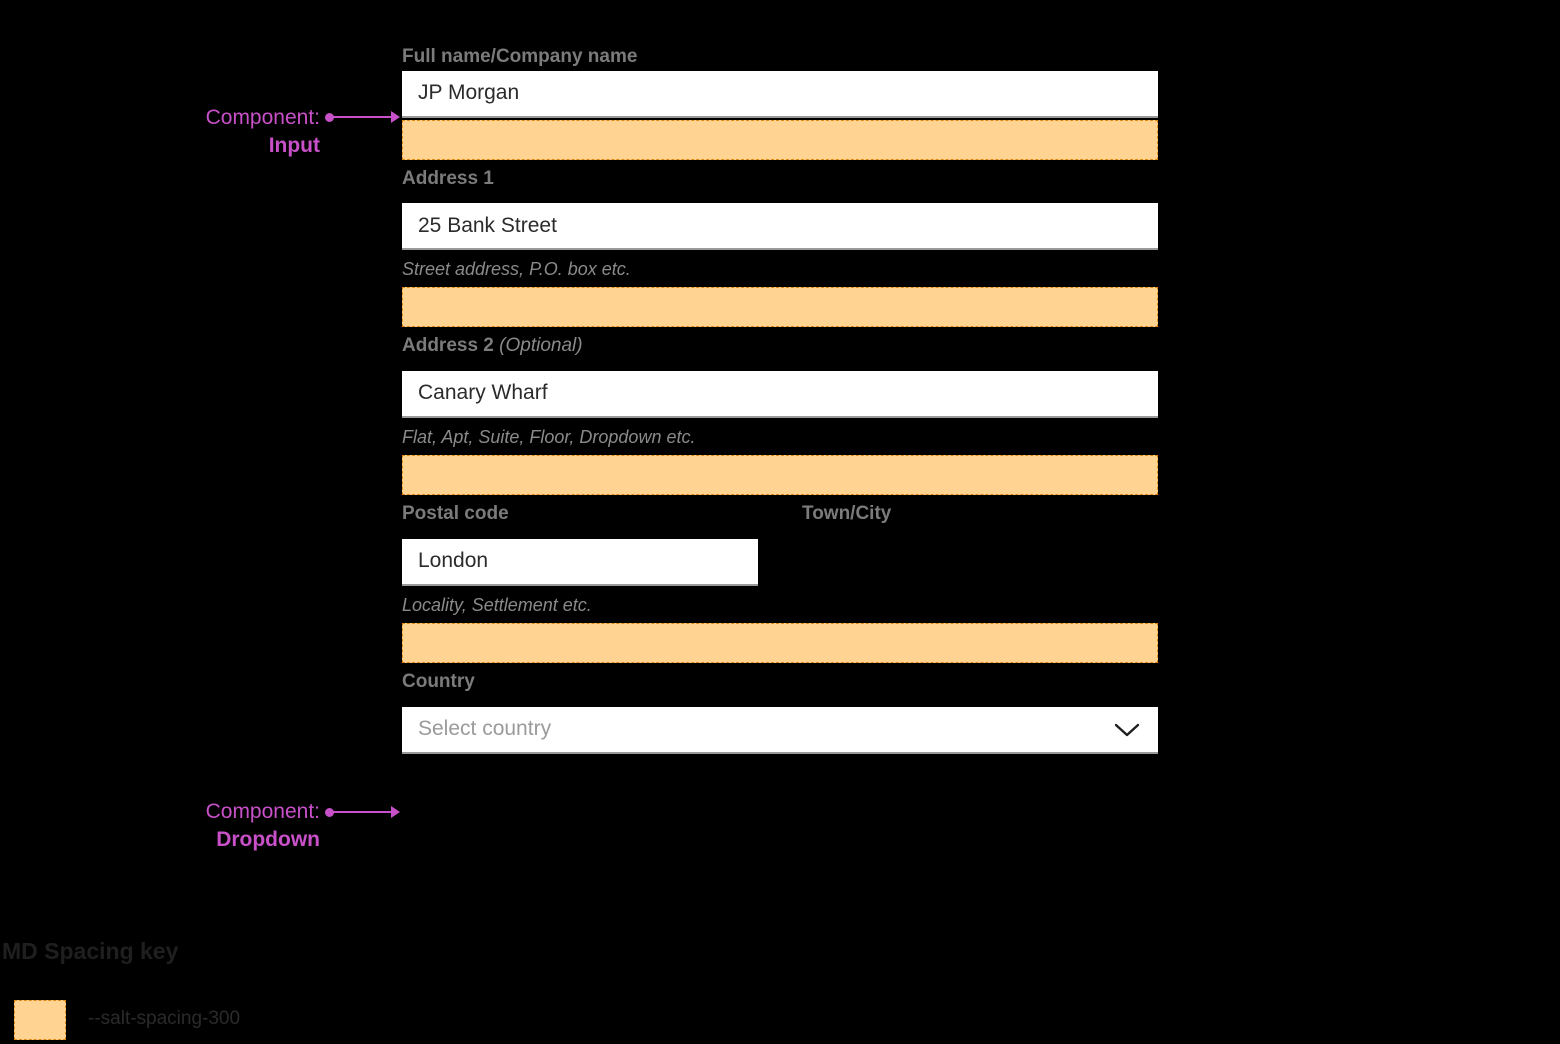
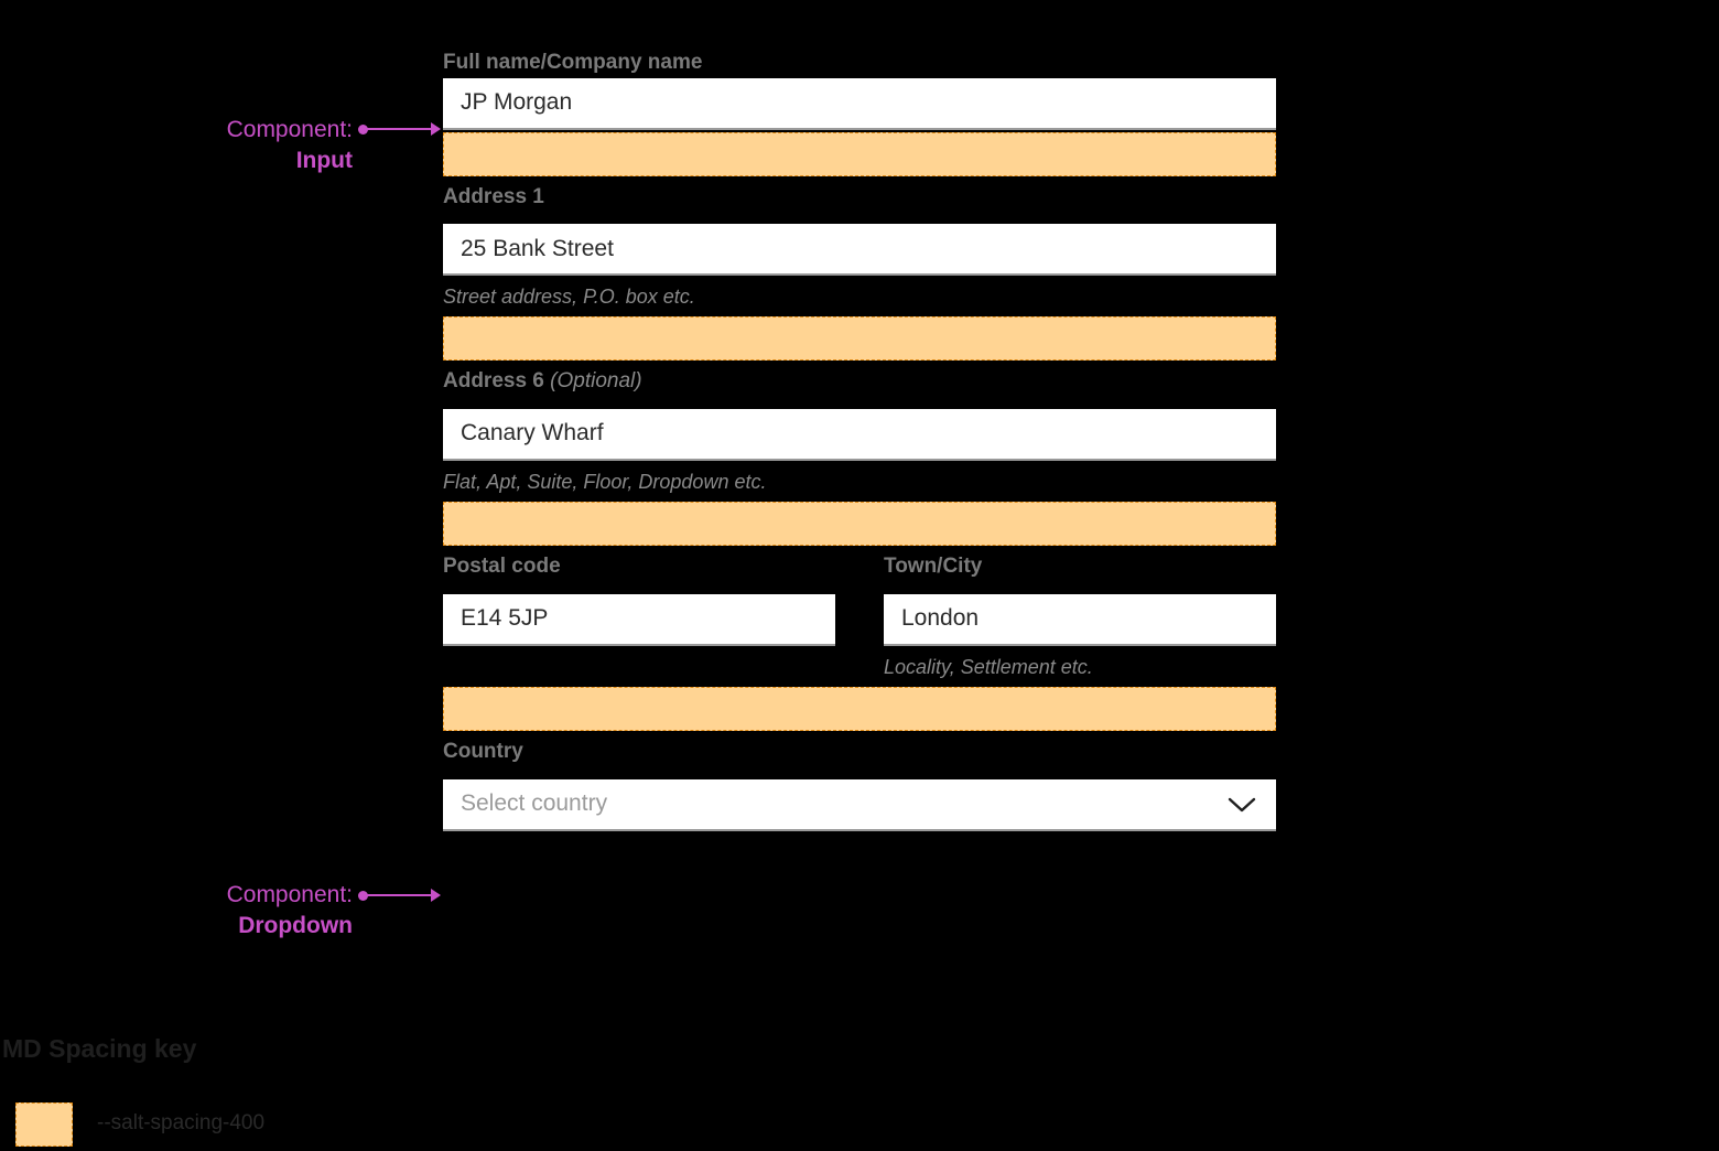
  Component:
  Input
  Component:
  Dropdown
  Full name/Company name
  JP Morgan
  Address 1
  25 Bank Street
  Street address, P.O. box etc.
- Address 2 (Optional)
+ Address 6 (Optional)
  Canary Wharf
  Flat, Apt, Suite, Floor, Dropdown etc.
  Postal code
  Town/City
+ E14 5JP
  London
  Locality, Settlement etc.
  Country
  Select country
  MD Spacing key
- --salt-spacing-300
+ --salt-spacing-400
